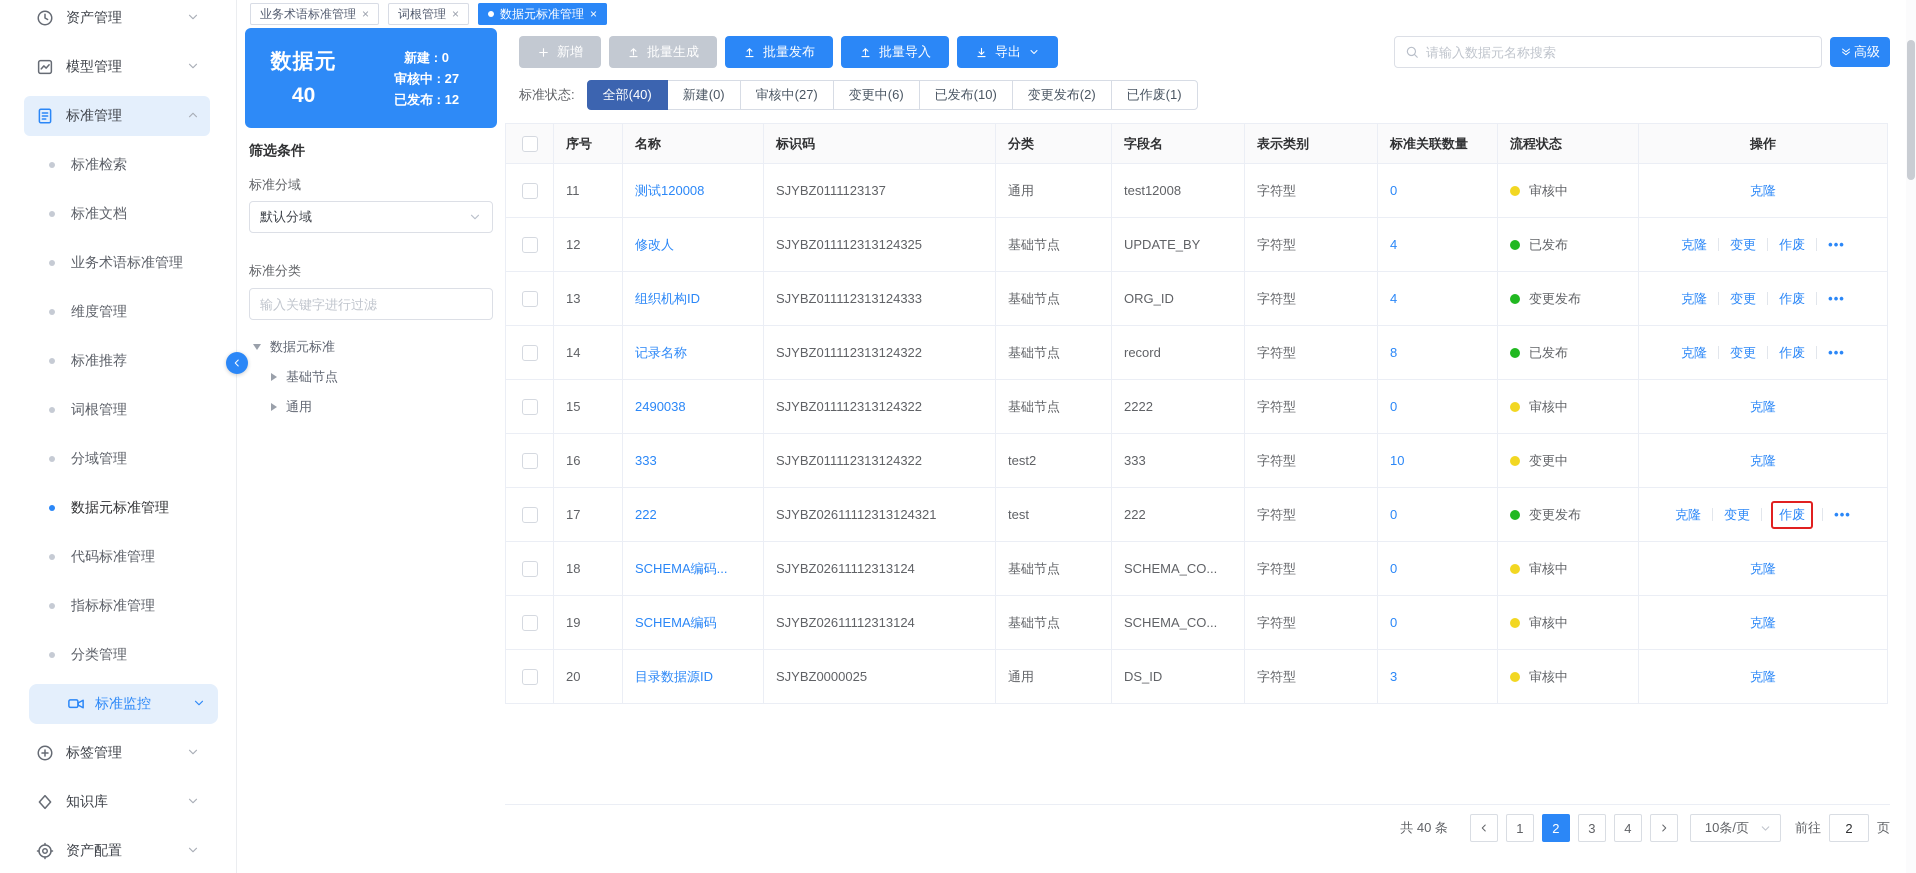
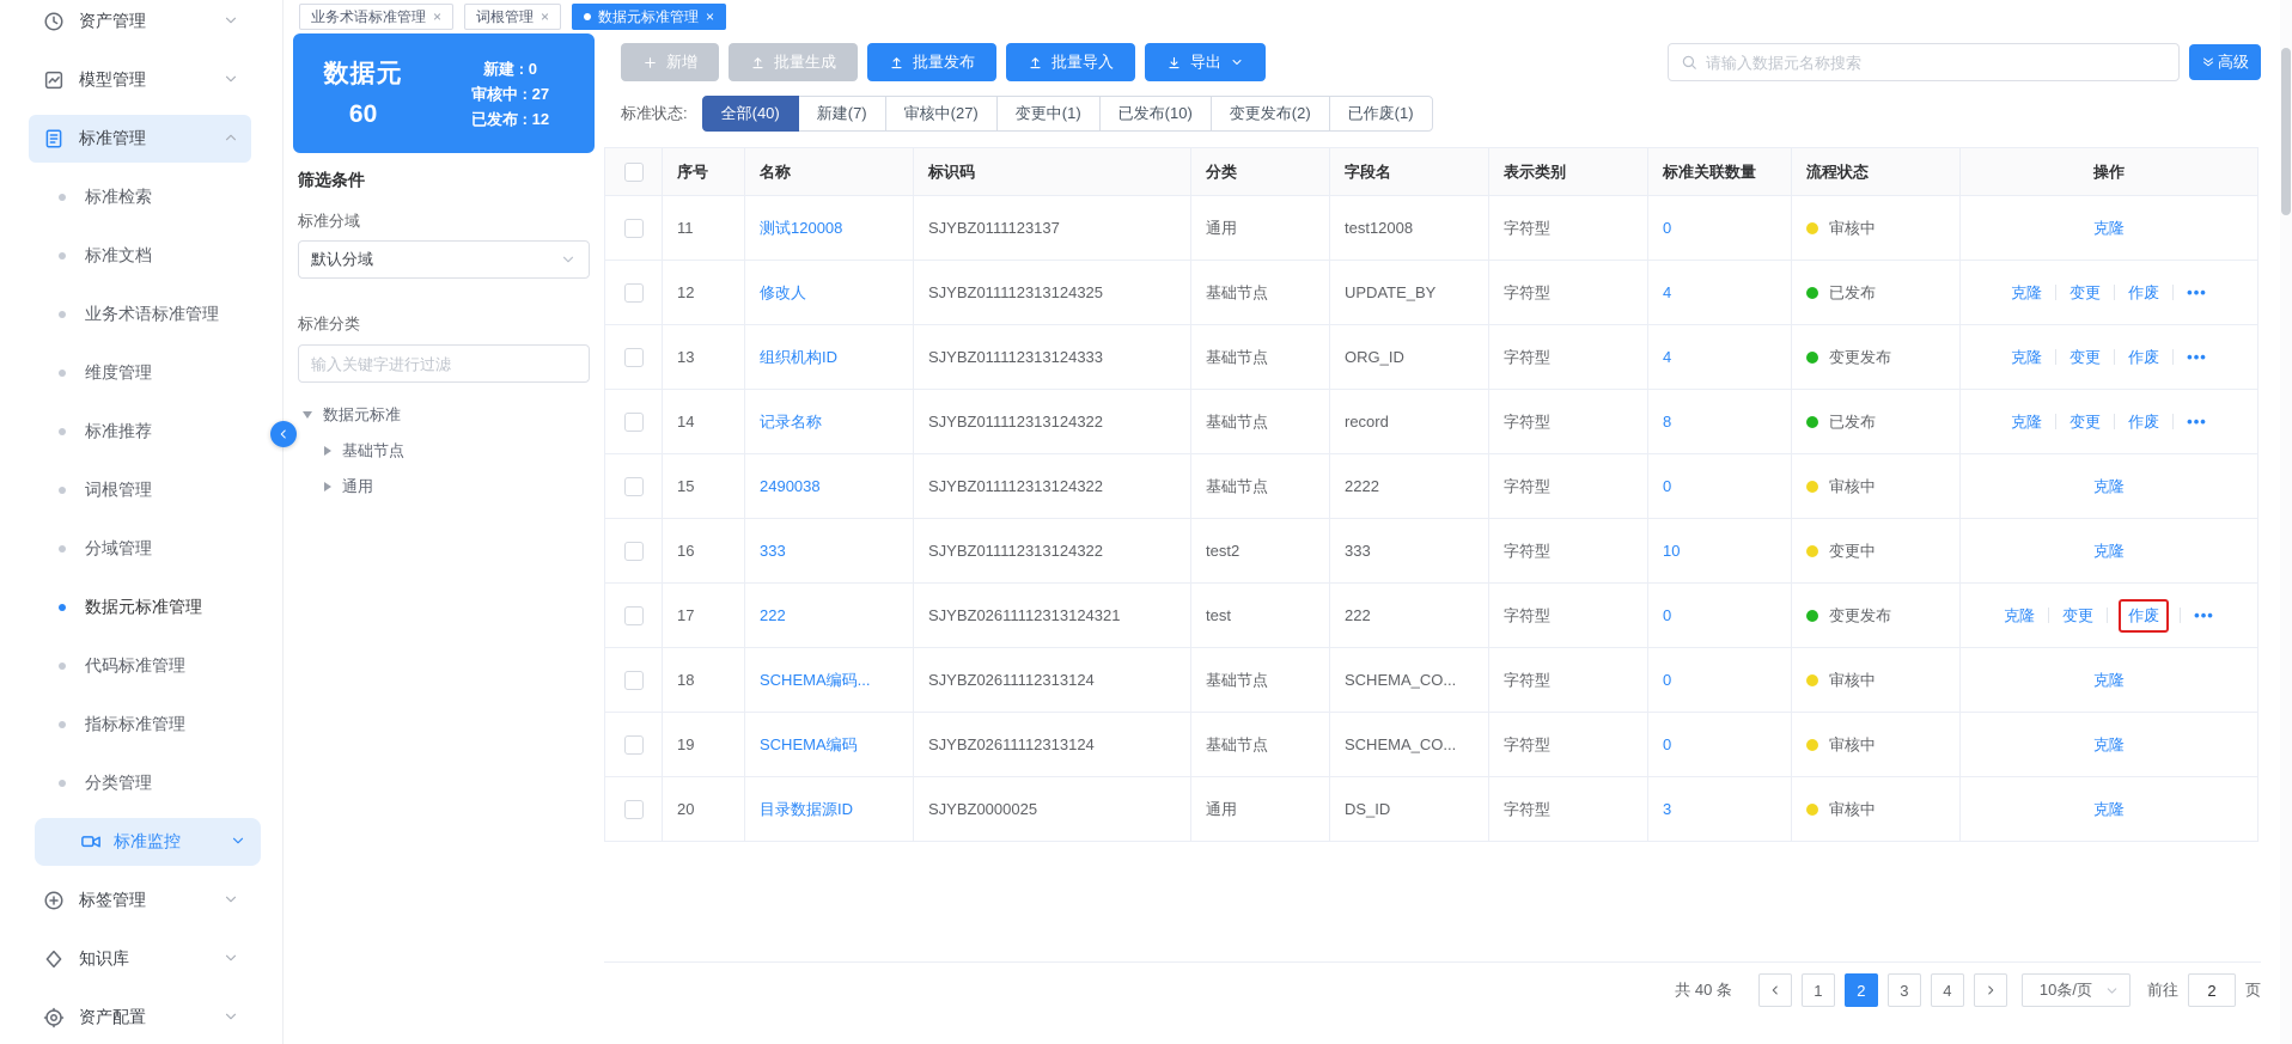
  资产管理
  模型管理
  标准管理
  标准检索
  标准文档
  业务术语标准管理
  维度管理
  标准推荐
  词根管理
  分域管理
  数据元标准管理
  代码标准管理
  指标标准管理
  分类管理
  标准监控
  标签管理
  知识库
  资产配置
  业务术语标准管理
  ×
  词根管理
  ×
  数据元标准管理
  ×
  数据元
- 40
+ 60
  新建 : 0
  审核中 : 27
  已发布 : 12
  筛选条件
  标准分域
  默认分域
  标准分类
  输入关键字进行过滤
  数据元标准
  基础节点
  通用
  新增
  批量生成
  批量发布
  批量导入
  导出
  请输入数据元名称搜索
  高级
  标准状态:
  全部(40)
- 新建(0)
+ 新建(7)
  审核中(27)
- 变更中(6)
+ 变更中(1)
  已发布(10)
  变更发布(2)
  已作废(1)
  	序号	名称	标识码	分类	字段名	表示类别	标准关联数量	流程状态	操作
  	11	测试120008	SJYBZ0111123137	通用	test12008	字符型	0	审核中	克隆
  	12	修改人	SJYBZ011112313124325	基础节点	UPDATE_BY	字符型	4	已发布	克隆 变更 作废 •••
  	13	组织机构ID	SJYBZ011112313124333	基础节点	ORG_ID	字符型	4	变更发布	克隆 变更 作废 •••
  	14	记录名称	SJYBZ011112313124322	基础节点	record	字符型	8	已发布	克隆 变更 作废 •••
  	15	2490038	SJYBZ011112313124322	基础节点	2222	字符型	0	审核中	克隆
  	16	333	SJYBZ011112313124322	test2	333	字符型	10	变更中	克隆
  	17	222	SJYBZ02611112313124321	test	222	字符型	0	变更发布	克隆 变更 作废 •••
  	18	SCHEMA编码...	SJYBZ02611112313124	基础节点	SCHEMA_CO...	字符型	0	审核中	克隆
  	19	SCHEMA编码	SJYBZ02611112313124	基础节点	SCHEMA_CO...	字符型	0	审核中	克隆
  	20	目录数据源ID	SJYBZ0000025	通用	DS_ID	字符型	3	审核中	克隆
  共 40 条
  1
  2
  3
  4
  10条/页
  前往
  2
  页
